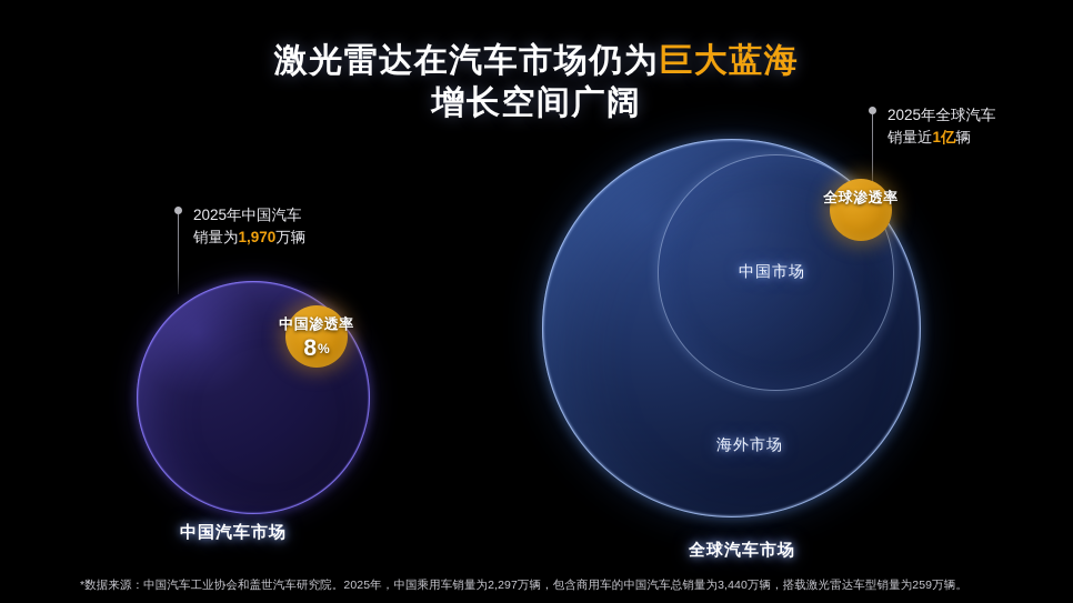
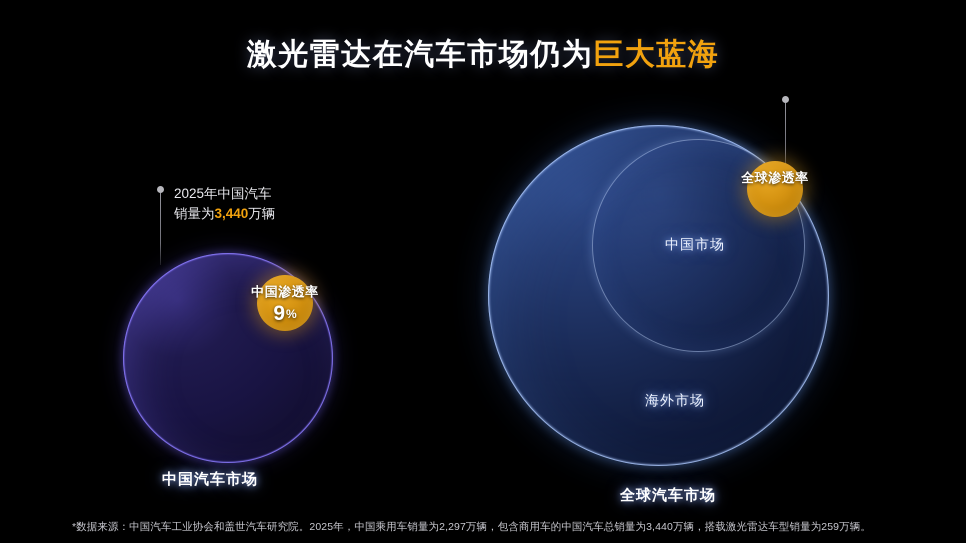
  激光雷达在汽车市场仍为巨大蓝海
- 增长空间广阔
  中国汽车市场
  2025年中国汽车
- 销量为1,970万辆
+ 销量为3,440万辆
  中国渗透率
- 8%
+ 9%
  中国市场
  海外市场
  全球汽车市场
- 2025年全球汽车
- 销量近1亿辆
  全球渗透率
  *数据来源：中国汽车工业协会和盖世汽车研究院。2025年，中国乘用车销量为2,297万辆，包含商用车的中国汽车总销量为3,440万辆，搭载激光雷达车型销量为259万辆。
